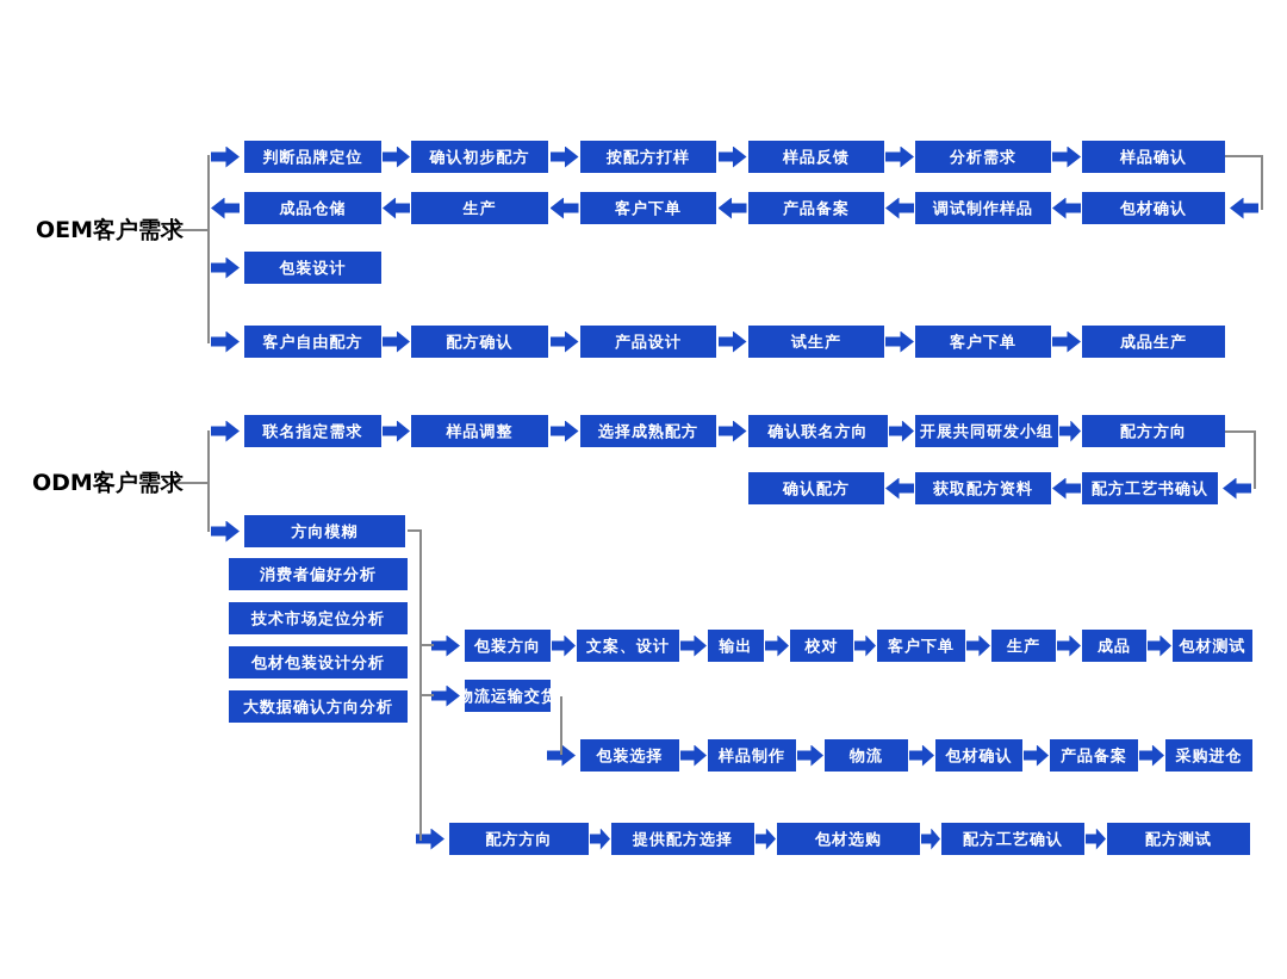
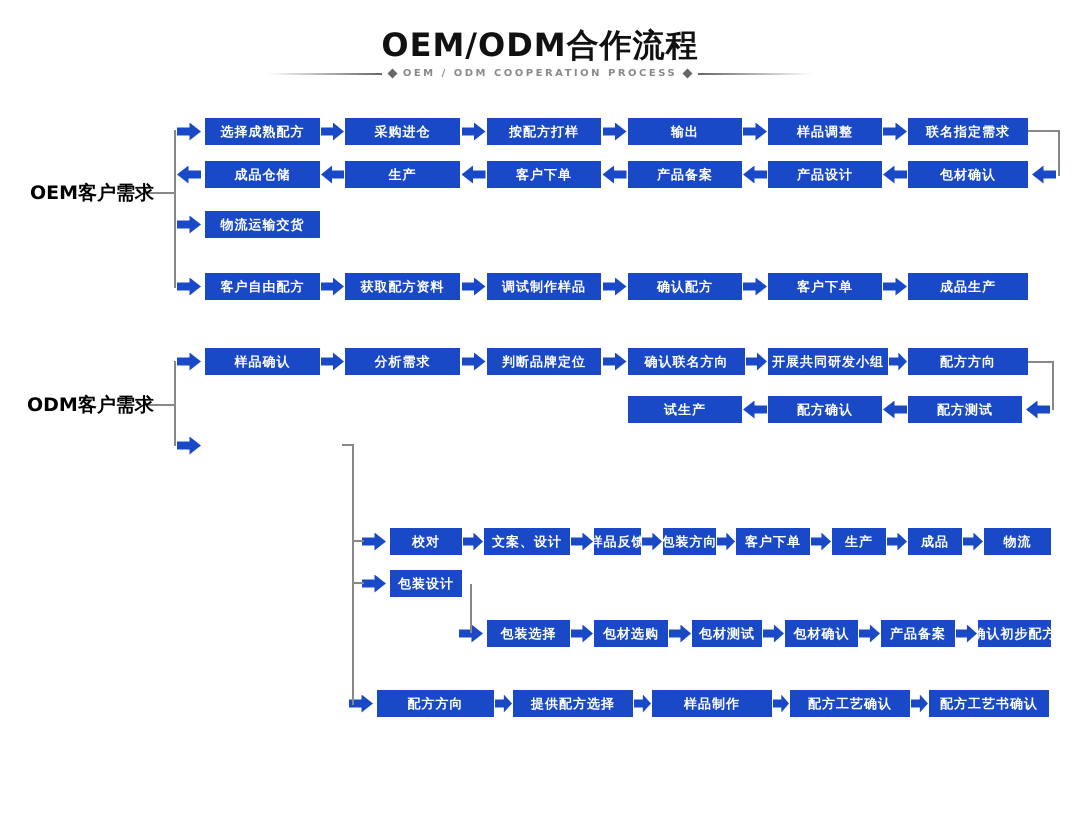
+ OEM/ODM合作流程
+ OEM / ODM COOPERATION PROCESS
- 判断品牌定位
+ 选择成熟配方
- 确认初步配方
+ 采购进仓
  按配方打样
- 样品反馈
+ 输出
- 分析需求
+ 样品调整
- 样品确认
+ 联名指定需求
  成品仓储
  生产
  客户下单
  产品备案
- 调试制作样品
+ 产品设计
  包材确认
- 包装设计
+ 物流运输交货
  客户自由配方
- 配方确认
+ 获取配方资料
- 产品设计
+ 调试制作样品
- 试生产
+ 确认配方
  客户下单
  成品生产
- 联名指定需求
+ 样品确认
- 样品调整
+ 分析需求
- 选择成熟配方
+ 判断品牌定位
  确认联名方向
  开展共同研发小组
  配方方向
- 确认配方
+ 试生产
- 获取配方资料
+ 配方确认
- 配方工艺书确认
+ 配方测试
- 方向模糊
- 消费者偏好分析
- 技术市场定位分析
- 包材包装设计分析
- 大数据确认方向分析
- 包装方向
+ 校对
  文案、设计
- 输出
+ 样品反馈
- 校对
+ 包装方向
  客户下单
  生产
  成品
- 包材测试
+ 物流
- 物流运输交货
+ 包装设计
  包装选择
- 样品制作
+ 包材选购
- 物流
+ 包材测试
  包材确认
  产品备案
- 采购进仓
+ 确认初步配方
  配方方向
  提供配方选择
- 包材选购
+ 样品制作
  配方工艺确认
- 配方测试
+ 配方工艺书确认
  OEM客户需求
  ODM客户需求
